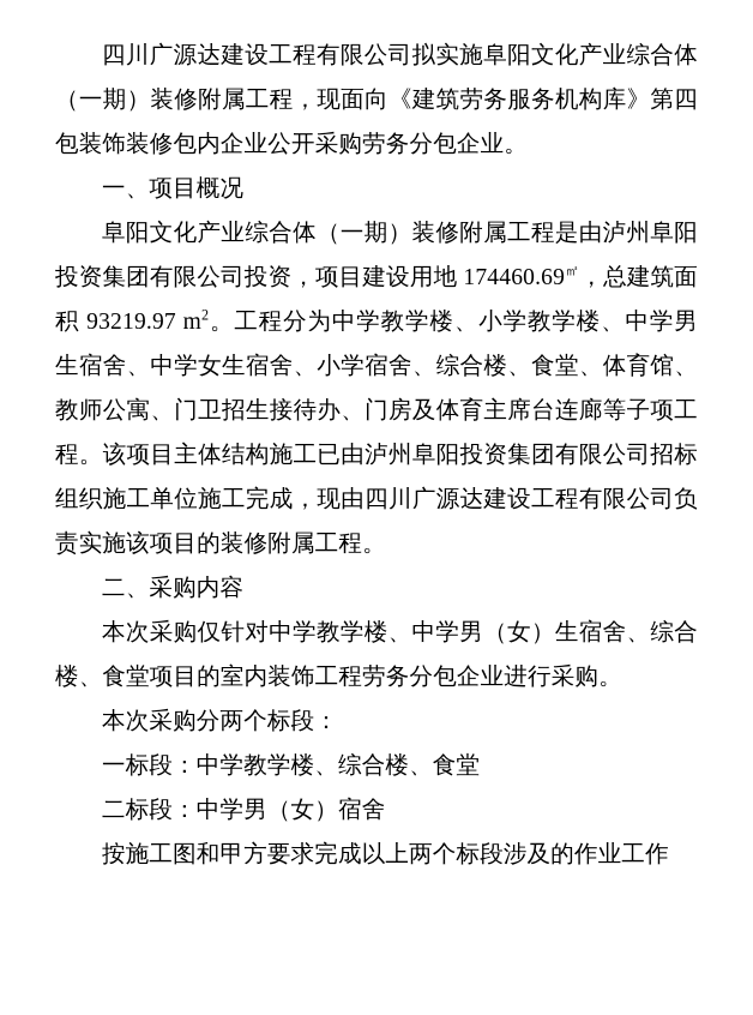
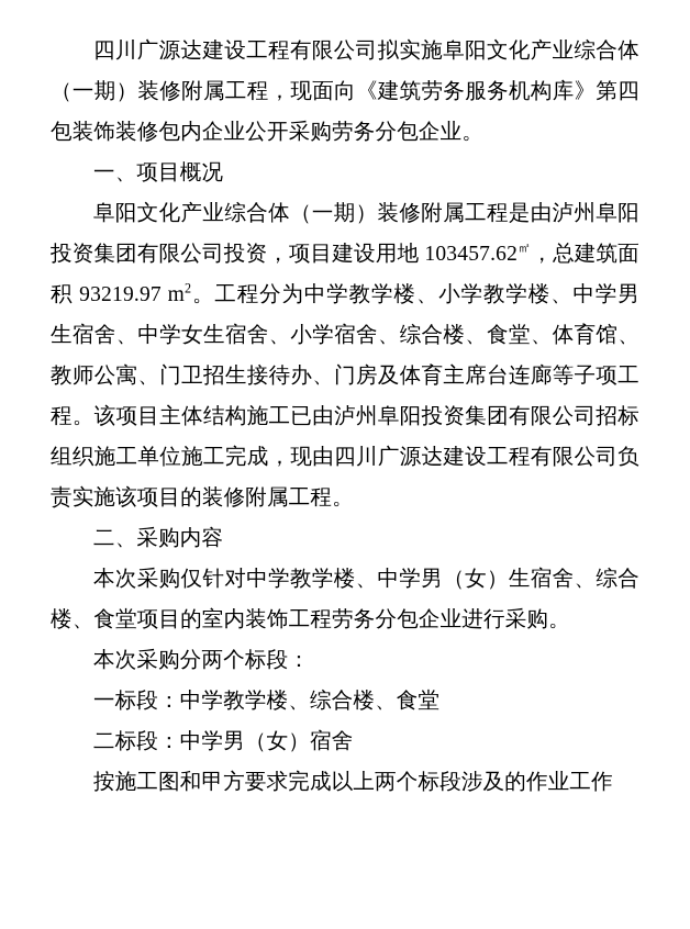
  四川广源达建设工程有限公司拟实施阜阳文化产业综合体（一期）装修附属工程，现面向《建筑劳务服务机构库》第四包装饰装修包内企业公开采购劳务分包企业。
  一、项目概况
- 阜阳文化产业综合体（一期）装修附属工程是由泸州阜阳投资集团有限公司投资，项目建设用地 174460.69㎡，总建筑面积 93219.97 m2。工程分为中学教学楼、小学教学楼、中学男生宿舍、中学女生宿舍、小学宿舍、综合楼、食堂、体育馆、教师公寓、门卫招生接待办、门房及体育主席台连廊等子项工程。该项目主体结构施工已由泸州阜阳投资集团有限公司招标组织施工单位施工完成，现由四川广源达建设工程有限公司负责实施该项目的装修附属工程。
+ 阜阳文化产业综合体（一期）装修附属工程是由泸州阜阳投资集团有限公司投资，项目建设用地 103457.62㎡，总建筑面积 93219.97 m2。工程分为中学教学楼、小学教学楼、中学男生宿舍、中学女生宿舍、小学宿舍、综合楼、食堂、体育馆、教师公寓、门卫招生接待办、门房及体育主席台连廊等子项工程。该项目主体结构施工已由泸州阜阳投资集团有限公司招标组织施工单位施工完成，现由四川广源达建设工程有限公司负责实施该项目的装修附属工程。
  二、采购内容
  本次采购仅针对中学教学楼、中学男（女）生宿舍、综合楼、食堂项目的室内装饰工程劳务分包企业进行采购。
  本次采购分两个标段：
  一标段：中学教学楼、综合楼、食堂
  二标段：中学男（女）宿舍
  按施工图和甲方要求完成以上两个标段涉及的作业工作
